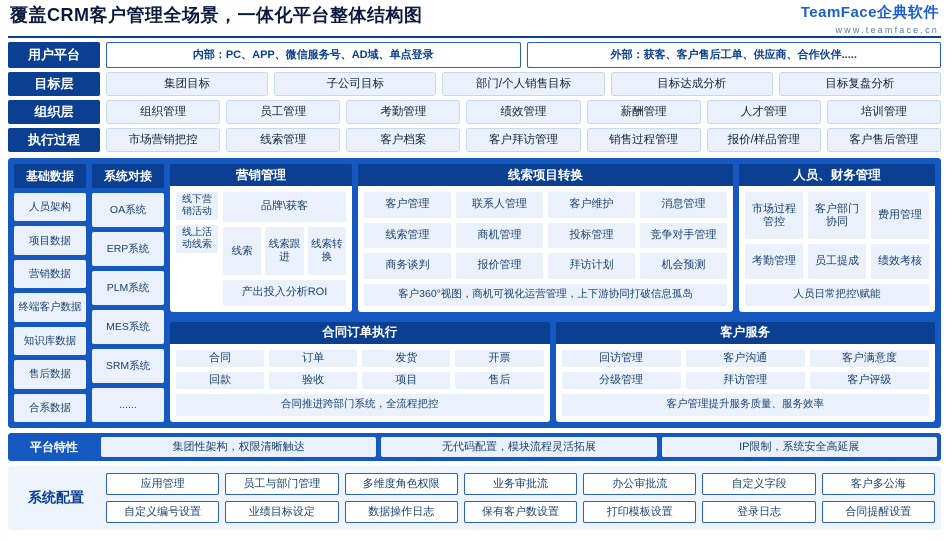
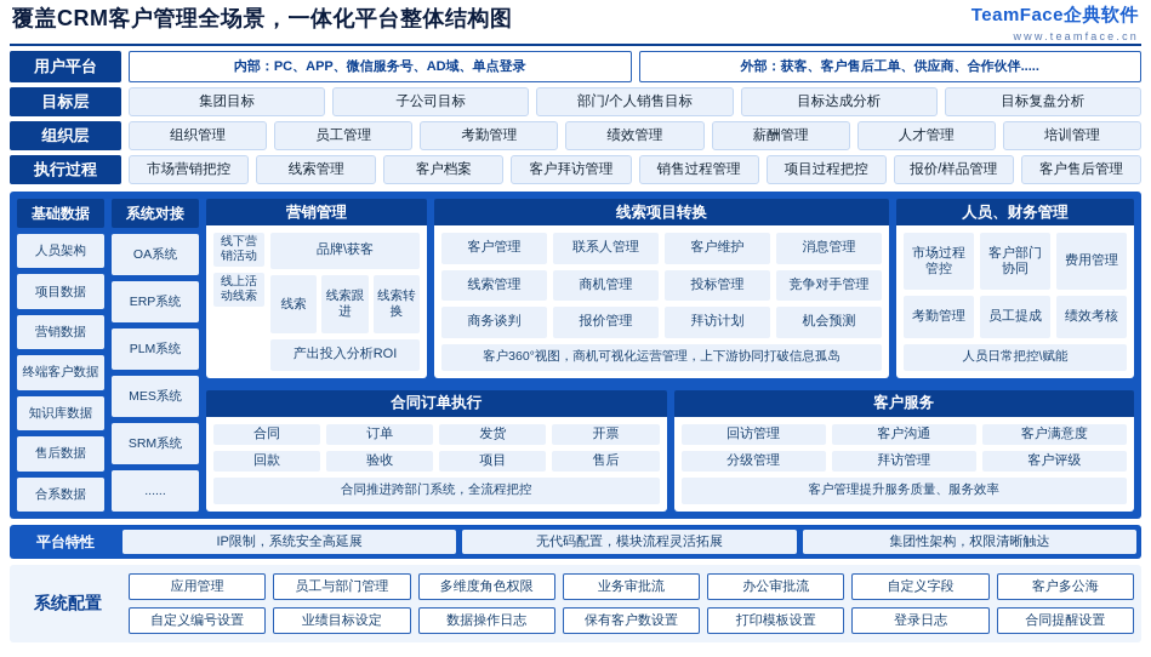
  覆盖CRM客户管理全场景，一体化平台整体结构图
  TeamFace企典软件
  www.teamface.cn
  用户平台
  内部：PC、APP、微信服务号、AD域、单点登录
  外部：获客、客户售后工单、供应商、合作伙伴.....
  目标层
  集团目标
  子公司目标
  部门/个人销售目标
  目标达成分析
  目标复盘分析
  组织层
  组织管理
  员工管理
  考勤管理
  绩效管理
  薪酬管理
  人才管理
  培训管理
  执行过程
  市场营销把控
  线索管理
  客户档案
  客户拜访管理
  销售过程管理
+ 项目过程把控
  报价/样品管理
  客户售后管理
  基础数据
  人员架构
  项目数据
  营销数据
  终端客户数据
  知识库数据
  售后数据
  合系数据
  系统对接
  OA系统
  ERP系统
  PLM系统
  MES系统
  SRM系统
  ......
  营销管理
  线下营销活动
  线上活动线索
  品牌\获客
  线索
  线索跟进
  线索转换
  产出投入分析ROI
  线索项目转换
  客户管理
  联系人管理
  客户维护
  消息管理
  线索管理
  商机管理
  投标管理
  竞争对手管理
  商务谈判
  报价管理
  拜访计划
  机会预测
  客户360°视图，商机可视化运营管理，上下游协同打破信息孤岛
  人员、财务管理
  市场过程管控
  客户部门协同
  费用管理
  考勤管理
  员工提成
  绩效考核
  人员日常把控\赋能
  合同订单执行
  合同
  订单
  发货
  开票
  回款
  验收
  项目
  售后
  合同推进跨部门系统，全流程把控
  客户服务
  回访管理
  客户沟通
  客户满意度
  分级管理
  拜访管理
  客户评级
  客户管理提升服务质量、服务效率
  平台特性
- 集团性架构，权限清晰触达
+ IP限制，系统安全高延展
  无代码配置，模块流程灵活拓展
- IP限制，系统安全高延展
+ 集团性架构，权限清晰触达
  系统配置
  应用管理
  员工与部门管理
  多维度角色权限
  业务审批流
  办公审批流
  自定义字段
  客户多公海
  自定义编号设置
  业绩目标设定
  数据操作日志
  保有客户数设置
  打印模板设置
  登录日志
  合同提醒设置
